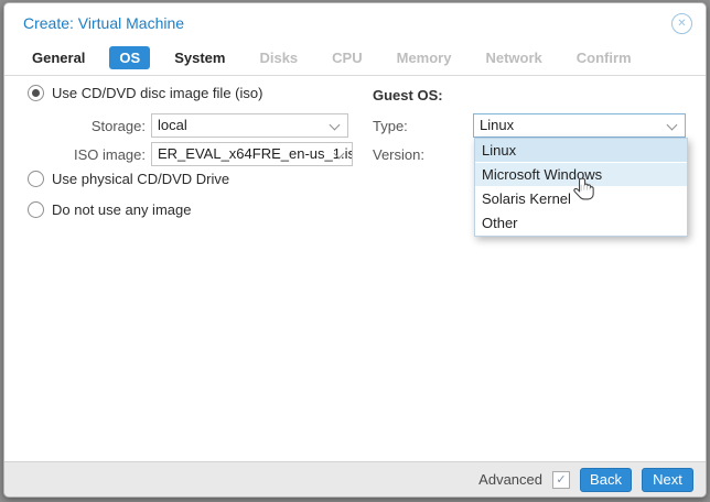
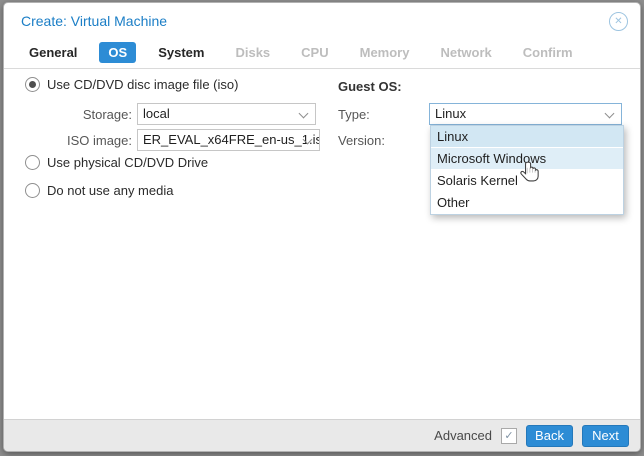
  Create: Virtual Machine
  ✕
  General
  OS
  System
  Disks
  CPU
  Memory
  Network
  Confirm
  Use CD/DVD disc image file (iso)
  Storage:
  local
  ISO image:
  ER_EVAL_x64FRE_en-us_1.is
  Use physical CD/DVD Drive
- Do not use any image
+ Do not use any media
  Guest OS:
  Type:
  Linux
  Version:
  Linux
  Microsoft Windows
  Solaris Kernel
  Other
  Advanced
  ✓
  Back
  Next
